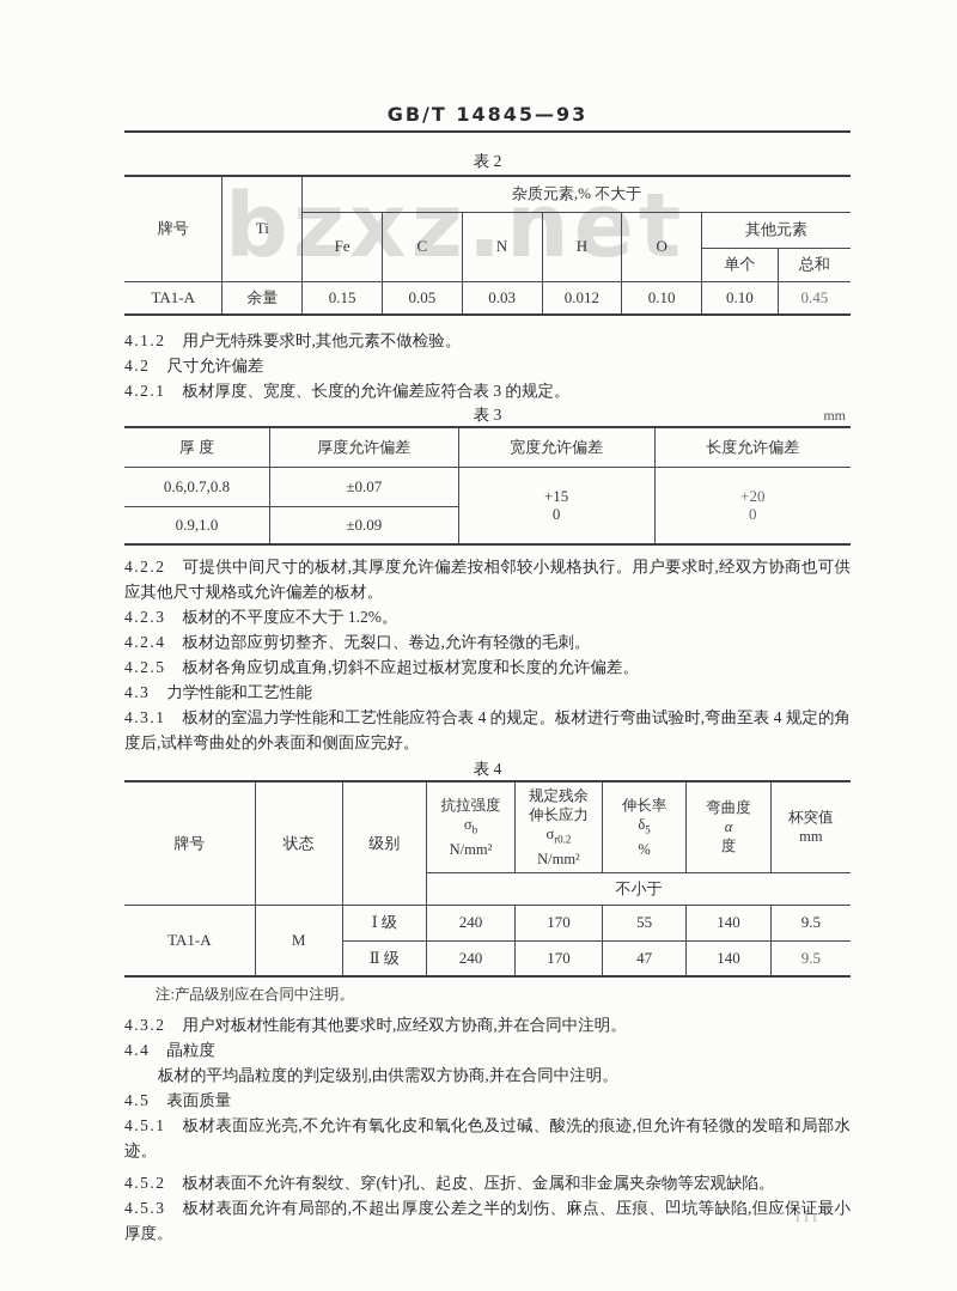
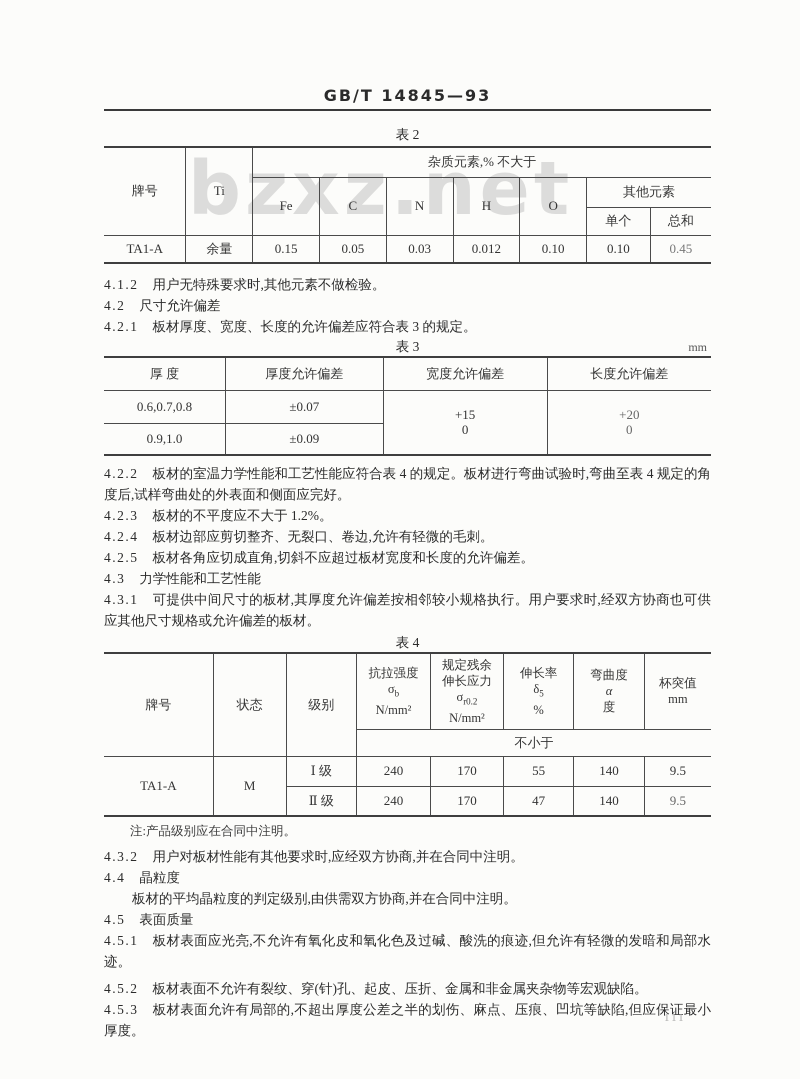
  bzxz.net
  GB/T 14845—93
  表 2
  牌号	Ti	杂质元素,% 不大于
  Fe	C	N	H	O	其他元素
  单个	总和
  TA1-A	余量	0.15	0.05	0.03	0.012	0.10	0.10	0.45
  4.1.2 用户无特殊要求时,其他元素不做检验。
  4.2 尺寸允许偏差
  4.2.1 板材厚度、宽度、长度的允许偏差应符合表 3 的规定。
  表 3
  mm
  厚 度	厚度允许偏差	宽度允许偏差	长度允许偏差
  0.6,0.7,0.8	±0.07	+15 0	+20 0
  0.9,1.0	±0.09
- 4.2.2 可提供中间尺寸的板材,其厚度允许偏差按相邻较小规格执行。用户要求时,经双方协商也可供应其他尺寸规格或允许偏差的板材。
+ 4.2.2 板材的室温力学性能和工艺性能应符合表 4 的规定。板材进行弯曲试验时,弯曲至表 4 规定的角度后,试样弯曲处的外表面和侧面应完好。
  4.2.3 板材的不平度应不大于 1.2%。
  4.2.4 板材边部应剪切整齐、无裂口、卷边,允许有轻微的毛刺。
  4.2.5 板材各角应切成直角,切斜不应超过板材宽度和长度的允许偏差。
  4.3 力学性能和工艺性能
- 4.3.1 板材的室温力学性能和工艺性能应符合表 4 的规定。板材进行弯曲试验时,弯曲至表 4 规定的角度后,试样弯曲处的外表面和侧面应完好。
+ 4.3.1 可提供中间尺寸的板材,其厚度允许偏差按相邻较小规格执行。用户要求时,经双方协商也可供应其他尺寸规格或允许偏差的板材。
  表 4
  牌号	状态	级别	抗拉强度 σb N/mm²	规定残余 伸长应力 σr0.2 N/mm²	伸长率 δ5 %	弯曲度 α 度	杯突值 mm
  不小于
  TA1-A	M	Ⅰ 级	240	170	55	140	9.5
  Ⅱ 级	240	170	47	140	9.5
  注:产品级别应在合同中注明。
  4.3.2 用户对板材性能有其他要求时,应经双方协商,并在合同中注明。
  4.4 晶粒度
  板材的平均晶粒度的判定级别,由供需双方协商,并在合同中注明。
  4.5 表面质量
  4.5.1 板材表面应光亮,不允许有氧化皮和氧化色及过碱、酸洗的痕迹,但允许有轻微的发暗和局部水迹。
  4.5.2 板材表面不允许有裂纹、穿(针)孔、起皮、压折、金属和非金属夹杂物等宏观缺陷。
  4.5.3 板材表面允许有局部的,不超出厚度公差之半的划伤、麻点、压痕、凹坑等缺陷,但应保证最小厚度。
  111
